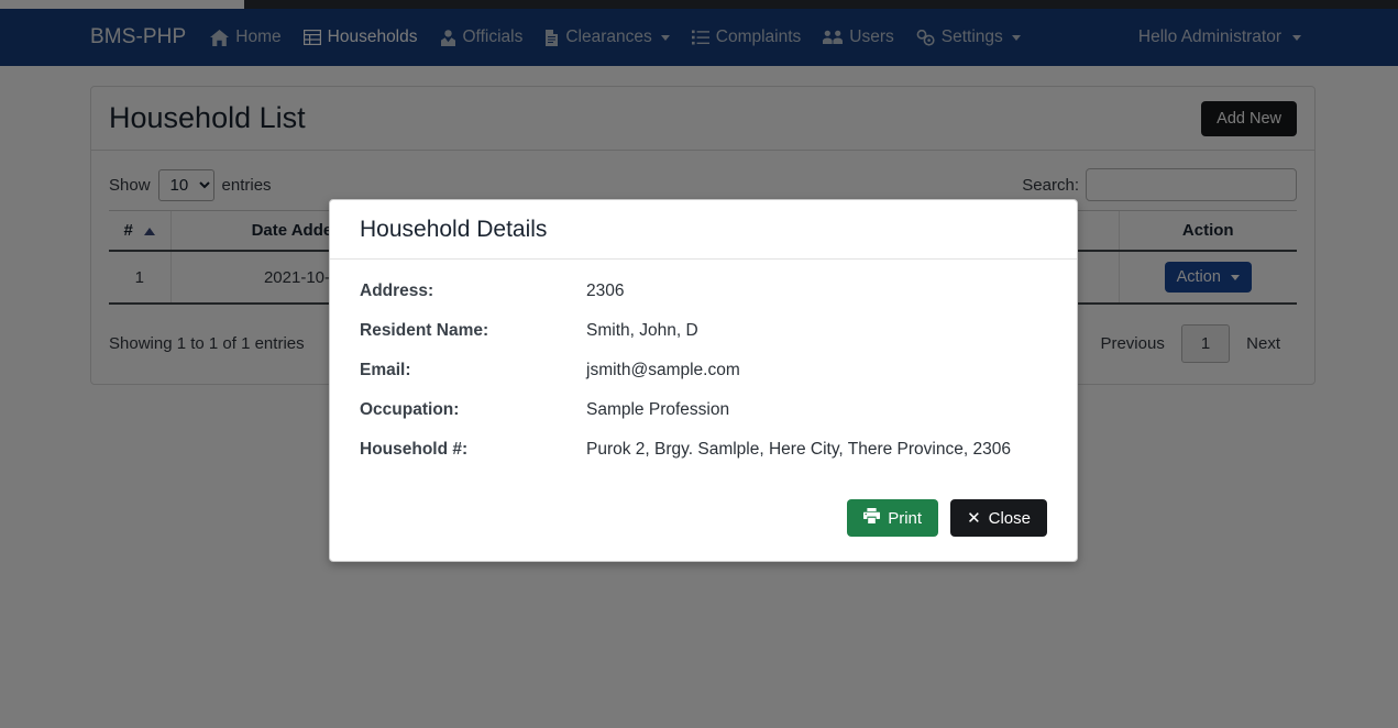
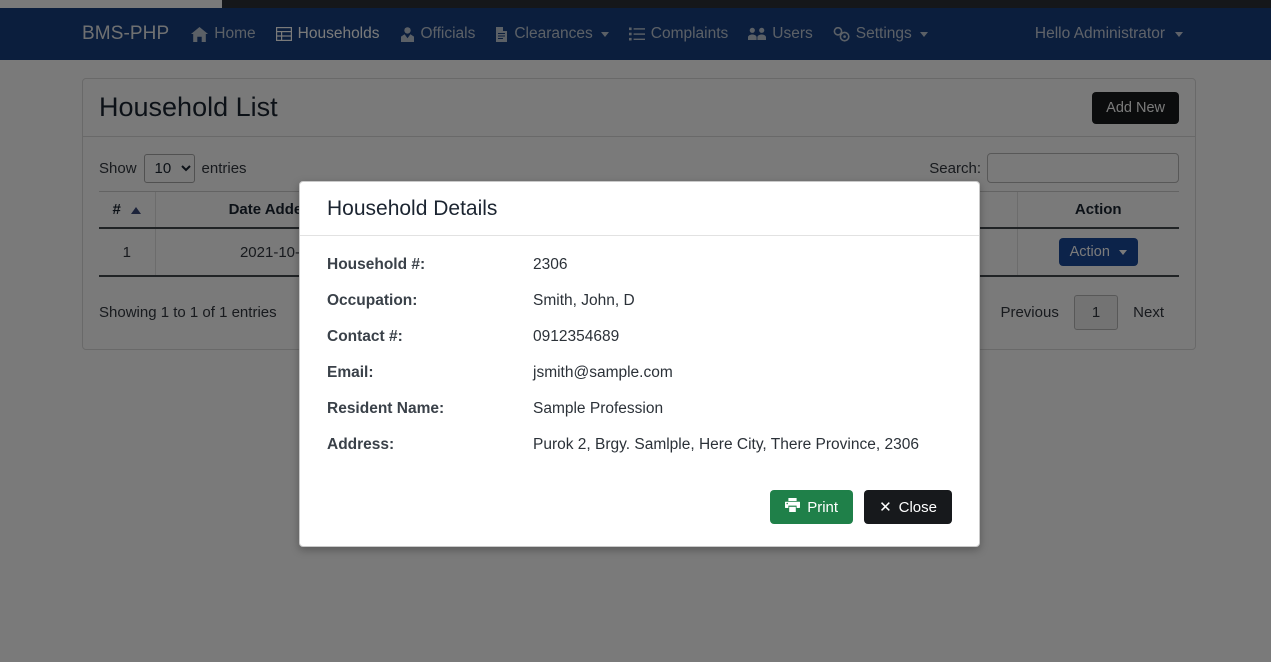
  BMS-PHP
  Home
  Households
  Officials
  Clearances
  Complaints
  Users
  Settings
  Hello Administrator
  Household List
  Add New
  Show
  10
  entries
  Search:
  1	2021-10-		Action
  Showing 1 to 1 of 1 entries
  Previous
  1
  Next
  Household Details
- Address:
+ Household #:
  2306
- Resident Name:
+ Occupation:
  Smith, John, D
+ Contact #:
+ 0912354689
  Email:
  jsmith@sample.com
- Occupation:
+ Resident Name:
  Sample Profession
- Household #:
+ Address:
  Purok 2, Brgy. Samlple, Here City, There Province, 2306
  Print
  ✕
  Close
